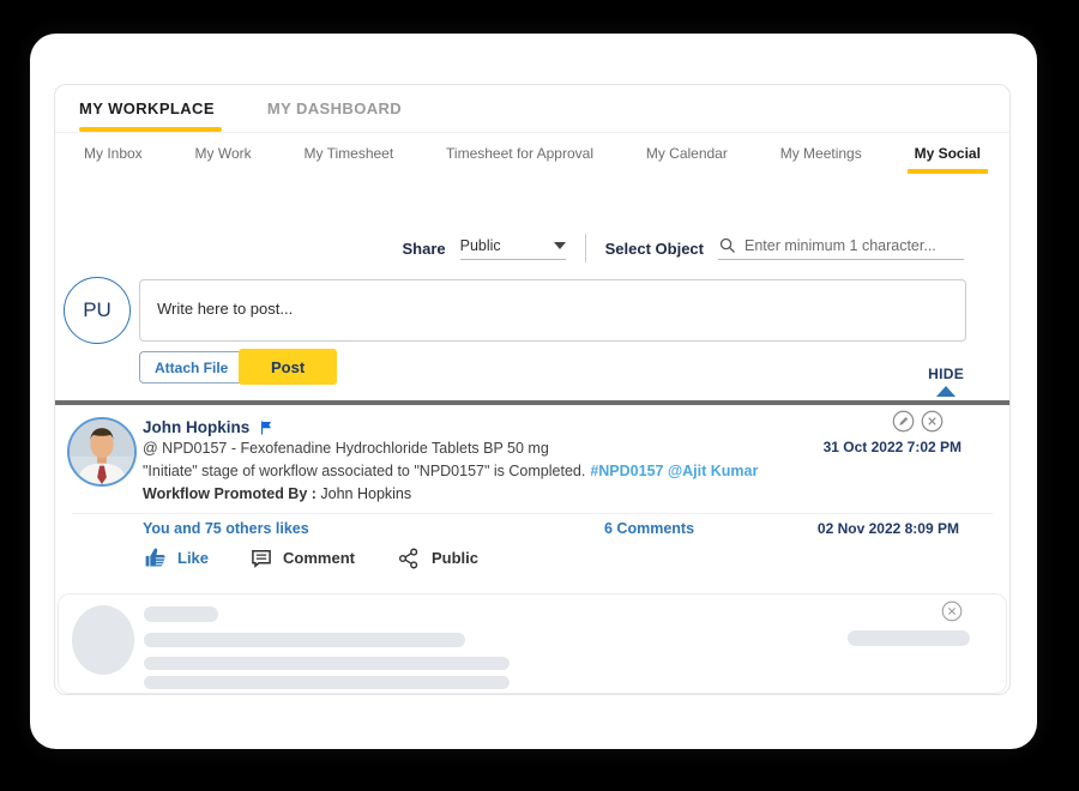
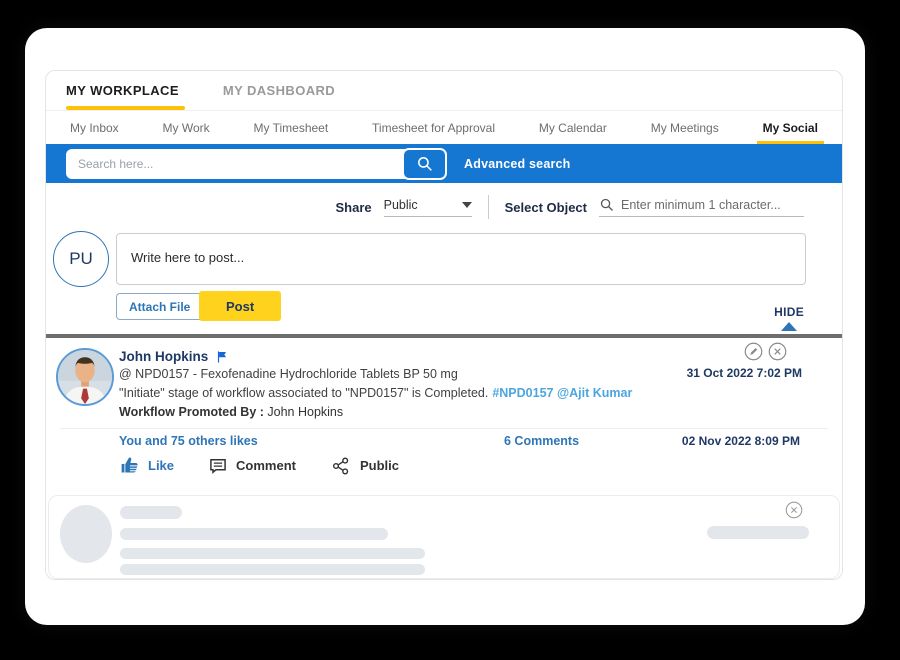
  MY WORKPLACE
  MY DASHBOARD
  My Inbox
  My Work
  My Timesheet
  Timesheet for Approval
  My Calendar
  My Meetings
  My Social
+ Search here...
+ Advanced search
  Share
  Public
  Select Object
  Enter minimum 1 character...
  PU
  Write here to post...
  Attach File
  Post
  HIDE
  John Hopkins
  31 Oct 2022 7:02 PM
  @ NPD0157 - Fexofenadine Hydrochloride Tablets BP 50 mg
  "Initiate" stage of workflow associated to "NPD0157" is Completed. #NPD0157 @Ajit Kumar
  Workflow Promoted By : John Hopkins
  You and 75 others likes
  6 Comments
  02 Nov 2022 8:09 PM
  Like
  Comment
  Public
